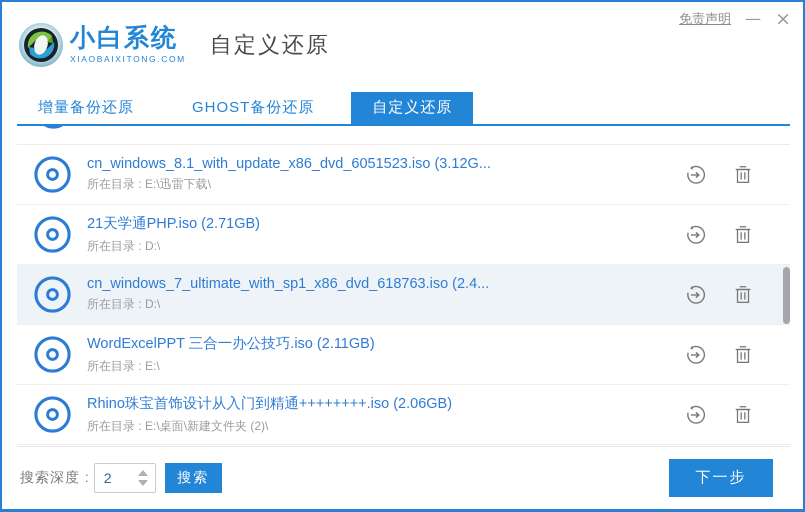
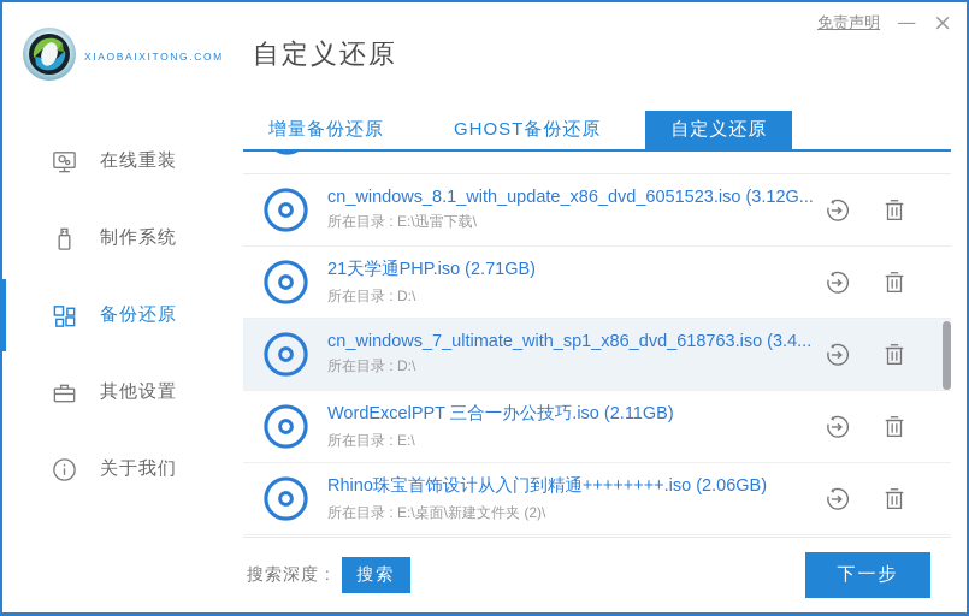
- 小白系统
  XIAOBAIXITONG.COM
  自定义还原
  免责声明
  —
  ×
+ 在线重装
+ 制作系统
+ 备份还原
+ 其他设置
+ 关于我们
  增量备份还原
  GHOST备份还原
  自定义还原
  cn_windows_8.1_with_update_x86_dvd_6051523.iso (3.12G...
  所在目录 : E:\迅雷下载\
  21天学通PHP.iso (2.71GB)
  所在目录 : D:\
- cn_windows_7_ultimate_with_sp1_x86_dvd_618763.iso (2.4...
+ cn_windows_7_ultimate_with_sp1_x86_dvd_618763.iso (3.4...
  所在目录 : D:\
  WordExcelPPT 三合一办公技巧.iso (2.11GB)
  所在目录 : E:\
  Rhino珠宝首饰设计从入门到精通++++++++.iso (2.06GB)
  所在目录 : E:\桌面\新建文件夹 (2)\
  搜索深度 :
- 2
  搜索
  下一步
